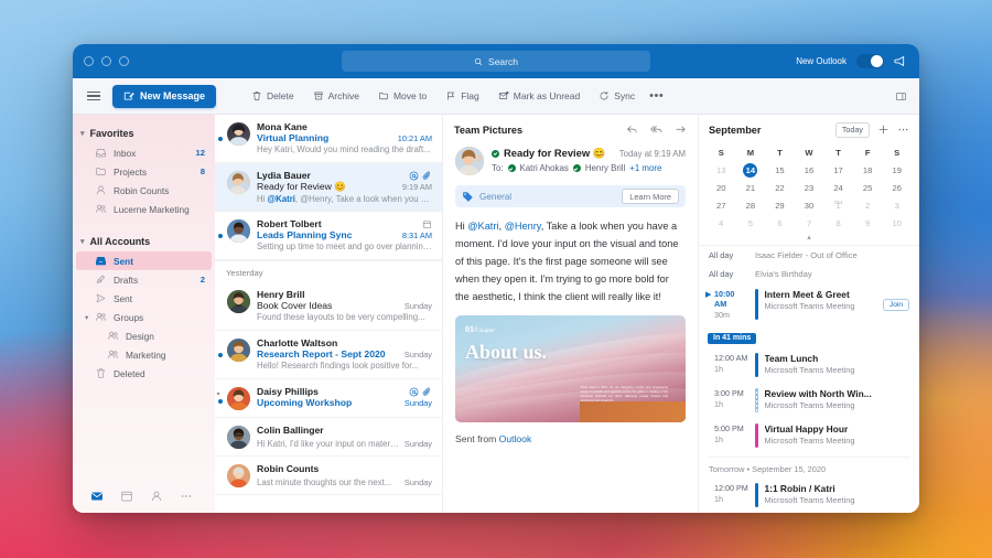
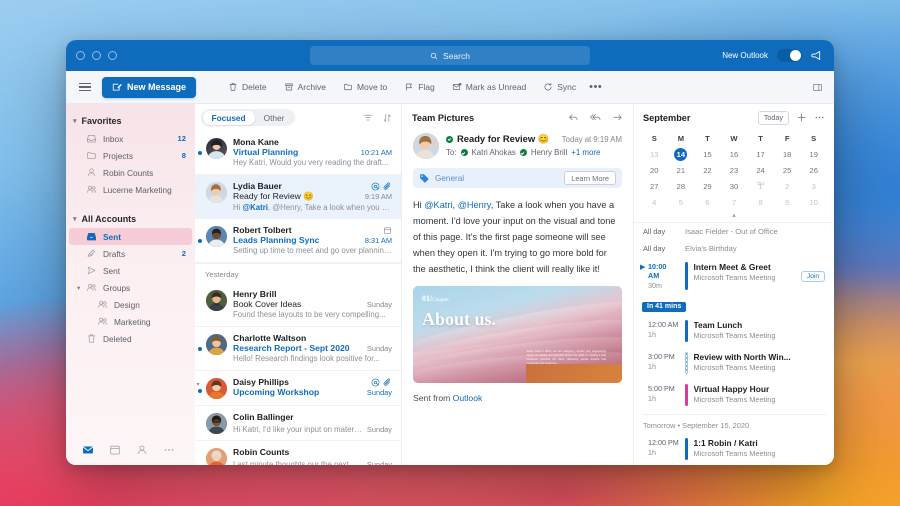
  Search
  New Outlook
  New Message
  Delete
  Archive
  Move to
  Flag
  Mark as Unread
  Sync
  •••
  Favorites
  Inbox
  12
  Projects
  8
  Robin Counts
  Lucerne Marketing
  All Accounts
  Sent
  Drafts
  2
  Sent
  Groups
  Design
  Marketing
  Deleted
+ Focused
+ Other
  Mona Kane
  Virtual Planning
  10:21 AM
- Hey Katri, Would you mind reading the draft...
+ Hey Katri, Would you very reading the draft...
  Lydia Bauer
  Ready for Review 😊
  9:19 AM
  Hi @Katri, @Henry, Take a look when you ha
  Robert Tolbert
  Leads Planning Sync
  8:31 AM
  Setting up time to meet and go over planning..
  Yesterday
  Henry Brill
  Book Cover Ideas
  Sunday
  Found these layouts to be very compelling...
  Charlotte Waltson
  Research Report - Sept 2020
  Sunday
  Hello! Research findings look positive for...
  Daisy Phillips
  Upcoming Workshop
  Sunday
  Colin Ballinger
  Hi Katri, I'd like your input on material
  Sunday
  Robin Counts
  Last minute thoughts our the next...
  Sunday
  Team Pictures
  Ready for Review 😊
  Today at 9:19 AM
  To:
  Katri Ahokas
  Henry Brill
  +1 more
  General
  Learn More
  Hi @Katri, @Henry, Take a look when you have a moment. I'd love your input on the visual and tone of this page. It's the first page someone will see when they open it. I'm trying to go more bold for the aesthetic, I think the client will really like it!
  About us.
  Sent from Outlook
  September
  Today
  S
  M
  T
  W
  T
  F
  S
  13
  14
  15
  16
  17
  18
  19
  20
  21
  22
  23
  24
  25
  26
  27
  28
  29
  30
  1
  2
  3
  4
  5
  6
  7
  8
  9
  10
  All day
  Isaac Fielder - Out of Office
  All day
  Elvia's Birthday
  10:00 AM
  30m
  Intern Meet & Greet
  Microsoft Teams Meeting
  12:00 AM
  1h
  Team Lunch
  Microsoft Teams Meeting
  3:00 PM
  1h
  Review with North Win...
  Microsoft Teams Meeting
  5:00 PM
  1h
  Virtual Happy Hour
  Microsoft Teams Meeting
  Tomorrow • September 15, 2020
  12:00 PM
  1h
  1:1 Robin / Katri
  Microsoft Teams Meeting
